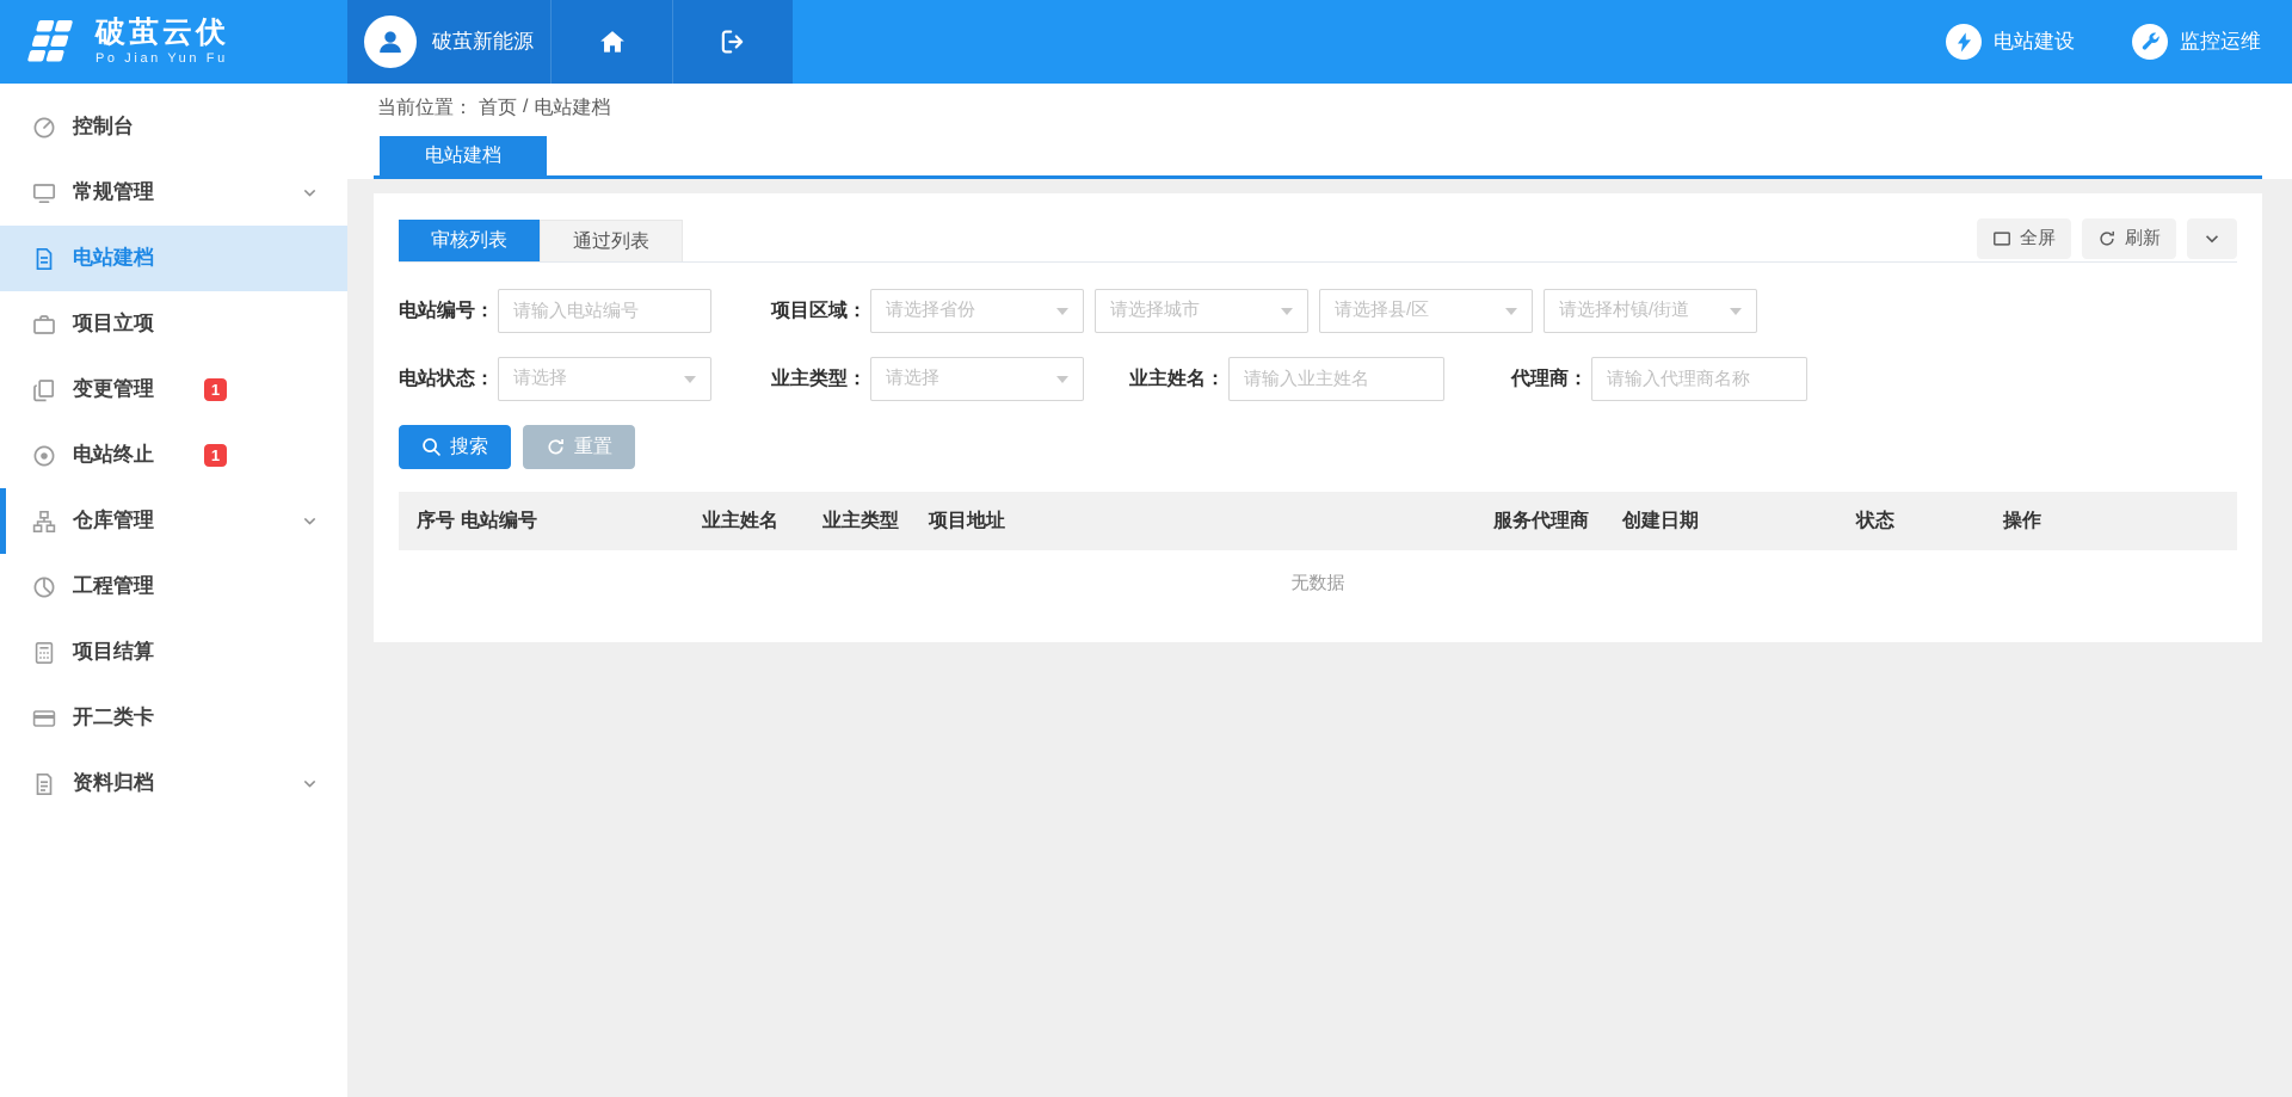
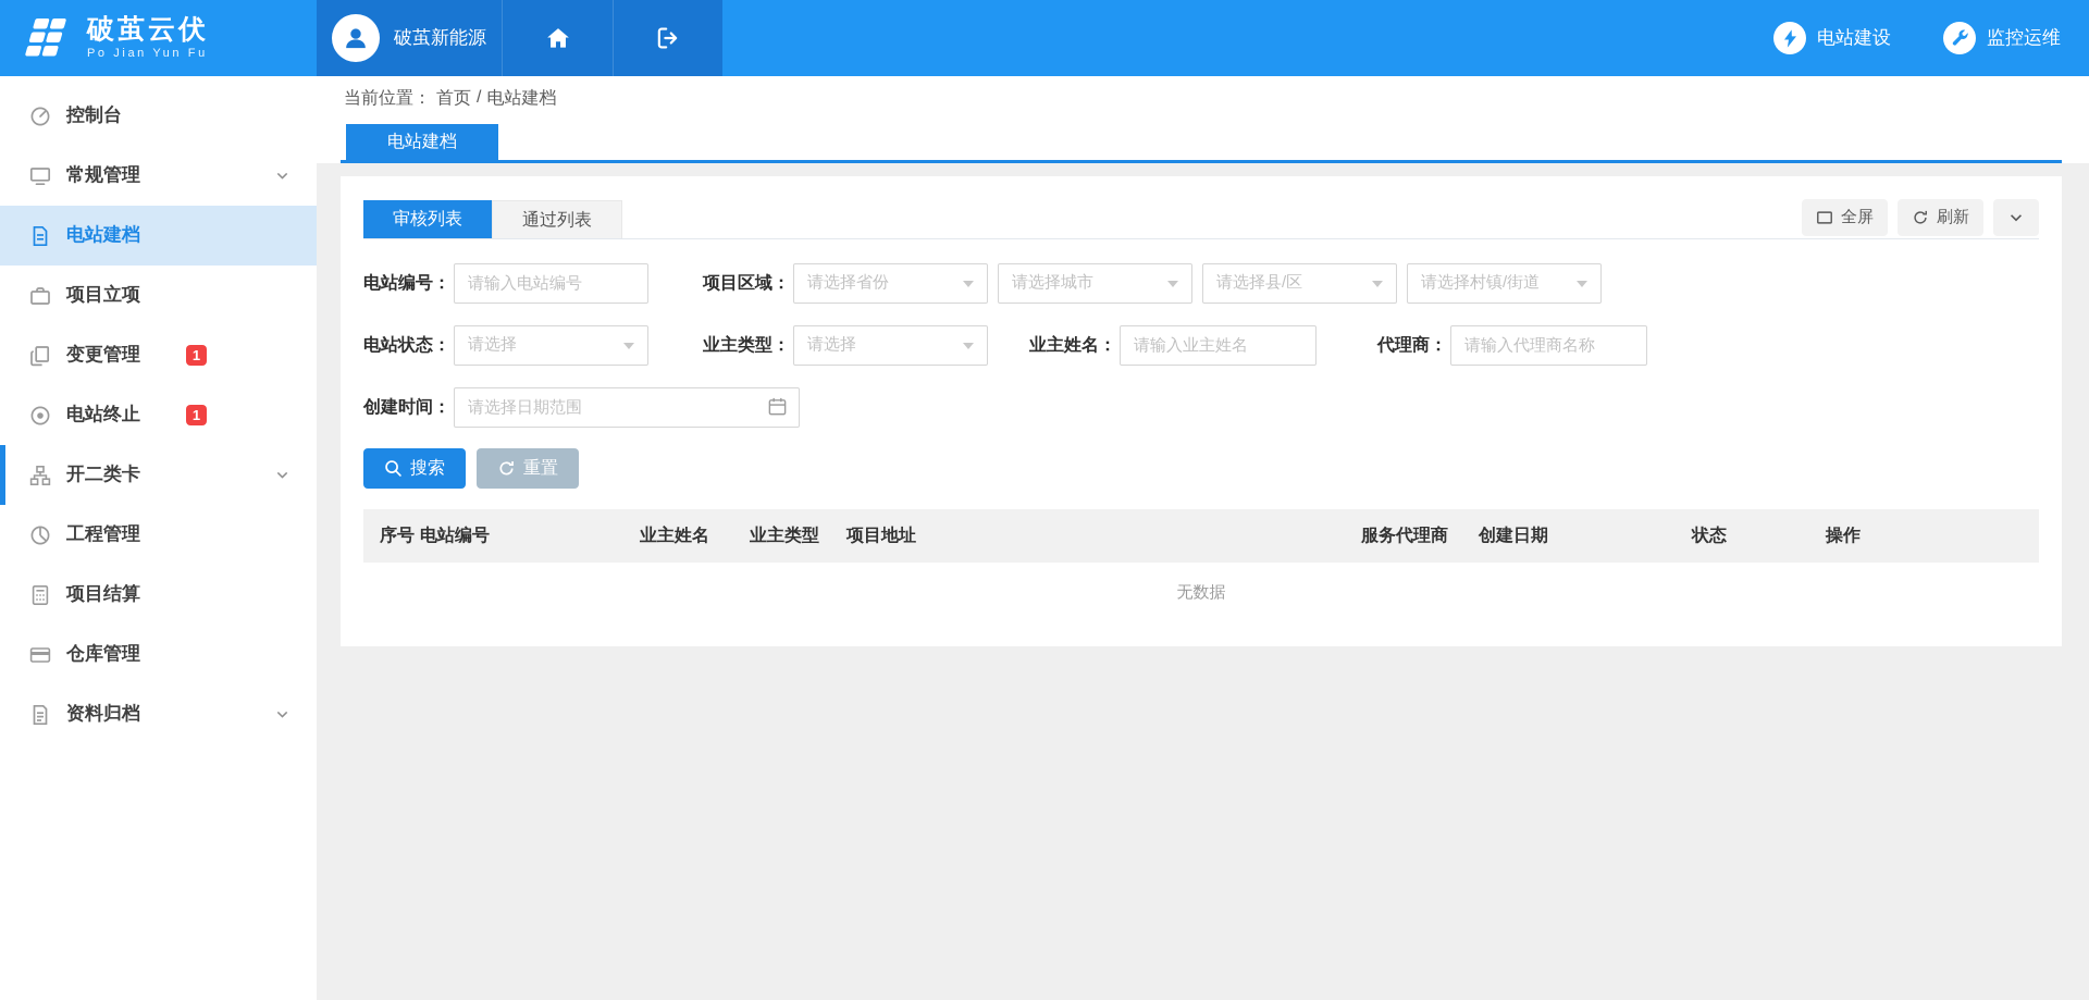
  破茧云伏
  Po Jian Yun Fu
  破茧新能源
  电站建设
  监控运维
  控制台
  常规管理
  电站建档
  项目立项
  变更管理
  1
  电站终止
  1
- 仓库管理
+ 开二类卡
  工程管理
  项目结算
- 开二类卡
+ 仓库管理
  资料归档
  当前位置：
  首页
  /
  电站建档
  电站建档
  审核列表
  通过列表
  全屏
  刷新
  电站编号：
  请输入电站编号
  项目区域：
  请选择省份
  请选择城市
  请选择县/区
  请选择村镇/街道
  电站状态：
  请选择
  业主类型：
  请选择
  业主姓名：
  请输入业主姓名
  代理商：
  请输入代理商名称
+ 创建时间：
+ 请选择日期范围
  搜索
  重置
  序号	电站编号	业主姓名	业主类型	项目地址	服务代理商	创建日期	状态	操作
  无数据
